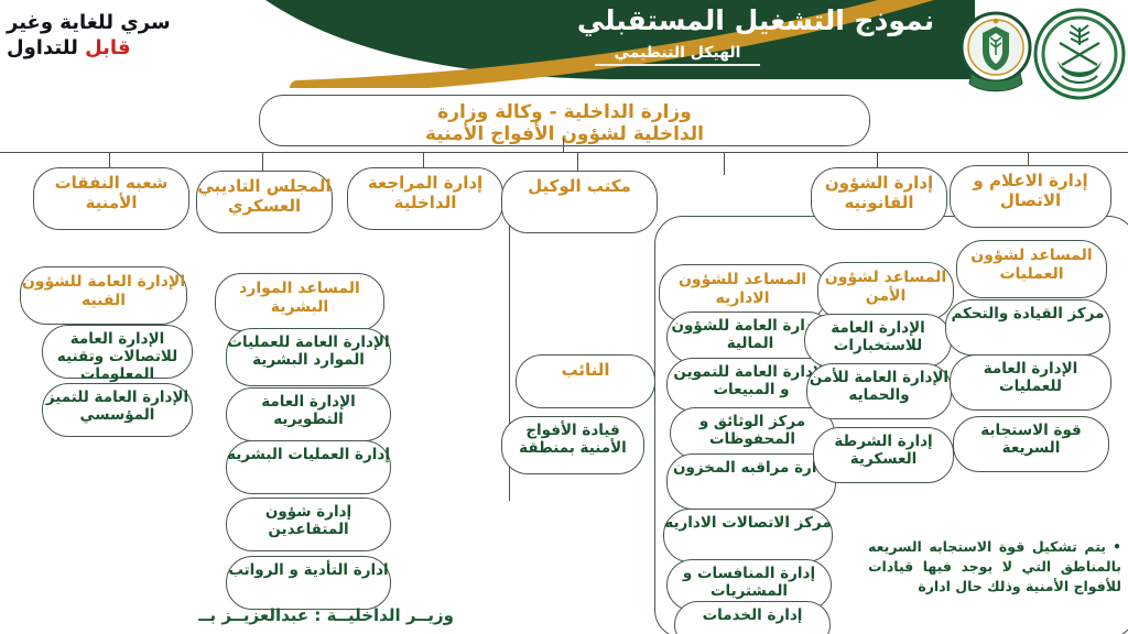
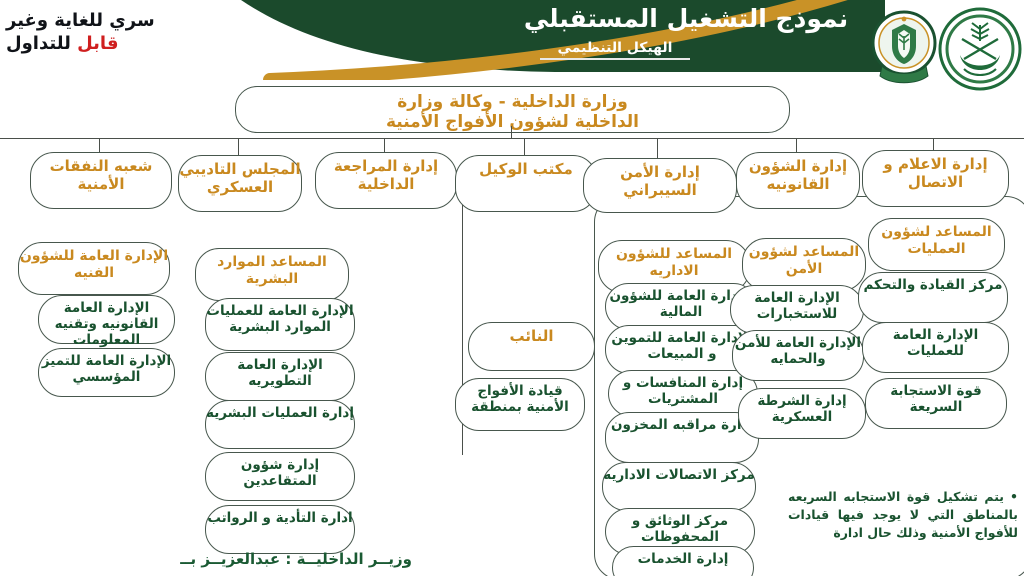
  نموذج التشغيل المستقبلي
  الهيكل التنظيمي
  سري للغاية وغير
  قابل للتداول
  وزارة الداخلية - وكالة وزارة
  الداخلية لشؤون الأفواج الأمنية
  شعبه النفقات الأمنية
  المجلس التاديبي العسكري
  إدارة المراجعة الداخلية
  مكتب الوكيل
+ إدارة الأمن السيبراني
  إدارة الشؤون القانونيه
  إدارة الاعلام و الاتصال
  الإدارة العامة للشؤون الفنيه
- الإدارة العامة للاتصالات وتقنيه المعلومات
+ الإدارة العامة القانونيه وتقنيه المعلومات
  الإدارة العامة للتميز المؤسسي
  المساعد الموارد البشرية
  الإدارة العامة للعمليات الموارد البشرية
  الإدارة العامة التطويريه
  إدارة العمليات البشريه
  إدارة شؤون المتقاعدين
  ادارة التأدية و الرواتب
  النائب
  قيادة الأفواج الأمنية بمنطقة
  المساعد للشؤون الاداريه
  ارة العامة للشؤون المالية
  دارة العامة للتموين و المبيعات
- مركز الوثائق و المحفوظات
+ إدارة المنافسات و المشتريات
  ارة مراقبه المخزون
  مركز الاتصالات الاداريه
- إدارة المنافسات و المشتريات
+ مركز الوثائق و المحفوظات
  إدارة الخدمات
  المساعد لشؤون الأمن
  الإدارة العامة للاستخبارات
  الإدارة العامة للأمن والحمايه
  إدارة الشرطة العسكرية
  المساعد لشؤون العمليات
  مركز القيادة والتحكم
  الإدارة العامة للعمليات
  قوة الاستجابة السريعة
  •
  يتم تشكيل قوة الاستجابه السريعه بالمناطق التي لا يوجد فيها قيادات للأفواج الأمنية وذلك حال ادارة
  وزيــر الداخليــة : عبدالعزيــز بــ
